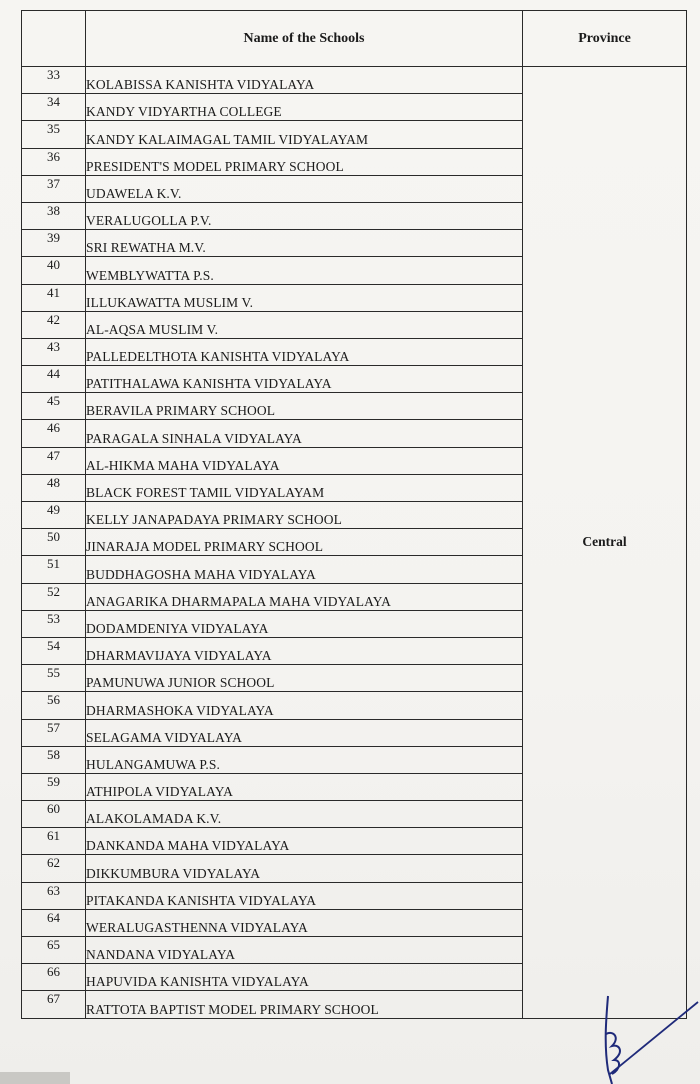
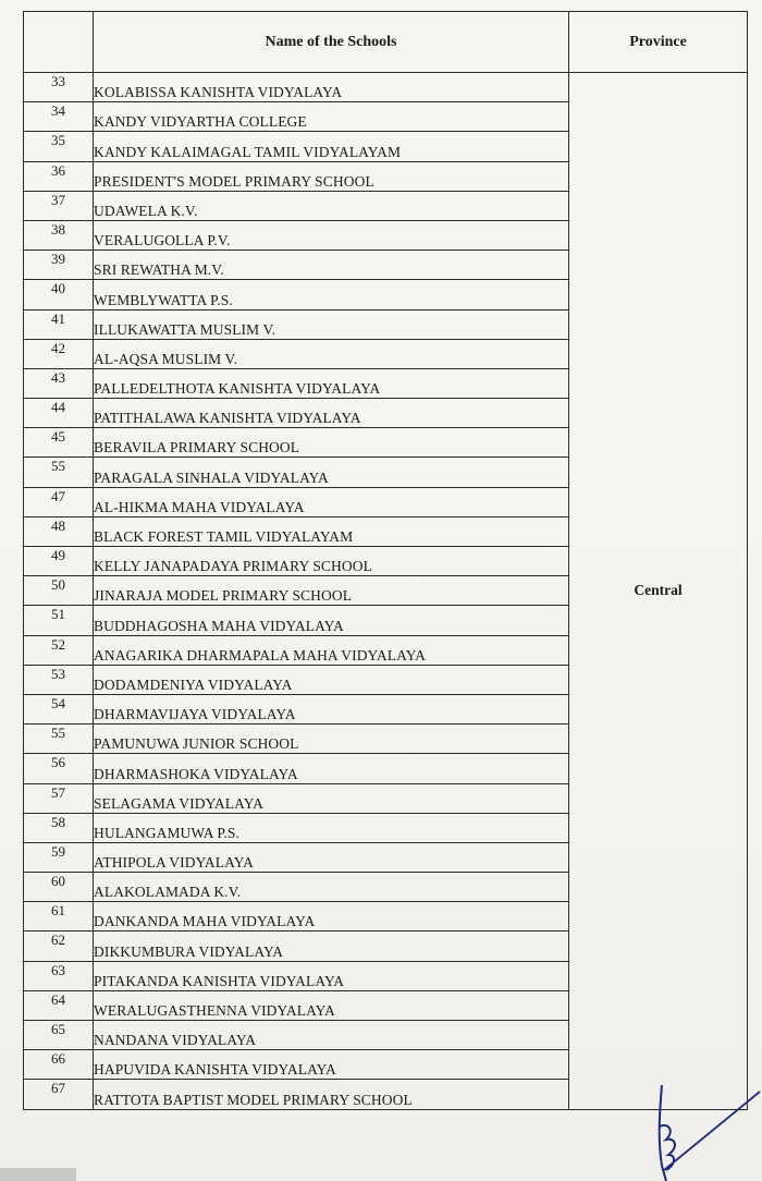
  	Name of the Schools	Province
  33	KOLABISSA KANISHTA VIDYALAYA	Central
  34	KANDY VIDYARTHA COLLEGE
  35	KANDY KALAIMAGAL TAMIL VIDYALAYAM
  36	PRESIDENT'S MODEL PRIMARY SCHOOL
  37	UDAWELA K.V.
  38	VERALUGOLLA P.V.
  39	SRI REWATHA M.V.
  40	WEMBLYWATTA P.S.
  41	ILLUKAWATTA MUSLIM V.
  42	AL-AQSA MUSLIM V.
  43	PALLEDELTHOTA KANISHTA VIDYALAYA
  44	PATITHALAWA KANISHTA VIDYALAYA
  45	BERAVILA PRIMARY SCHOOL
- 46	PARAGALA SINHALA VIDYALAYA
+ 55	PARAGALA SINHALA VIDYALAYA
  47	AL-HIKMA MAHA VIDYALAYA
  48	BLACK FOREST TAMIL VIDYALAYAM
  49	KELLY JANAPADAYA PRIMARY SCHOOL
  50	JINARAJA MODEL PRIMARY SCHOOL
  51	BUDDHAGOSHA MAHA VIDYALAYA
  52	ANAGARIKA DHARMAPALA MAHA VIDYALAYA
  53	DODAMDENIYA VIDYALAYA
  54	DHARMAVIJAYA VIDYALAYA
  55	PAMUNUWA JUNIOR SCHOOL
  56	DHARMASHOKA VIDYALAYA
  57	SELAGAMA VIDYALAYA
  58	HULANGAMUWA P.S.
  59	ATHIPOLA VIDYALAYA
  60	ALAKOLAMADA K.V.
  61	DANKANDA MAHA VIDYALAYA
  62	DIKKUMBURA VIDYALAYA
  63	PITAKANDA KANISHTA VIDYALAYA
  64	WERALUGASTHENNA VIDYALAYA
  65	NANDANA VIDYALAYA
  66	HAPUVIDA KANISHTA VIDYALAYA
  67	RATTOTA BAPTIST MODEL PRIMARY SCHOOL
